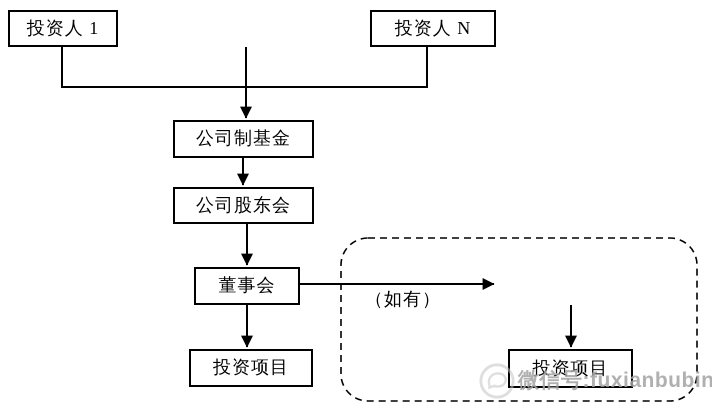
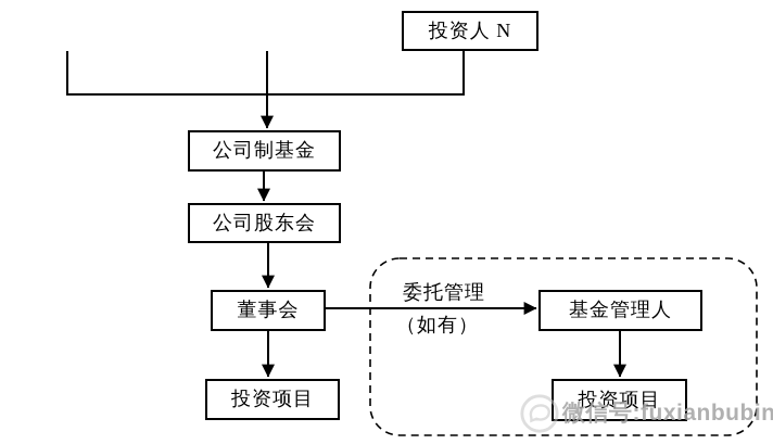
- 投资人 1
  投资人 N
  公司制基金
  公司股东会
  董事会
  投资项目
+ 基金管理人
  投资项目
+ 委托管理
  （如有）
  微信号:fuxianbubin
